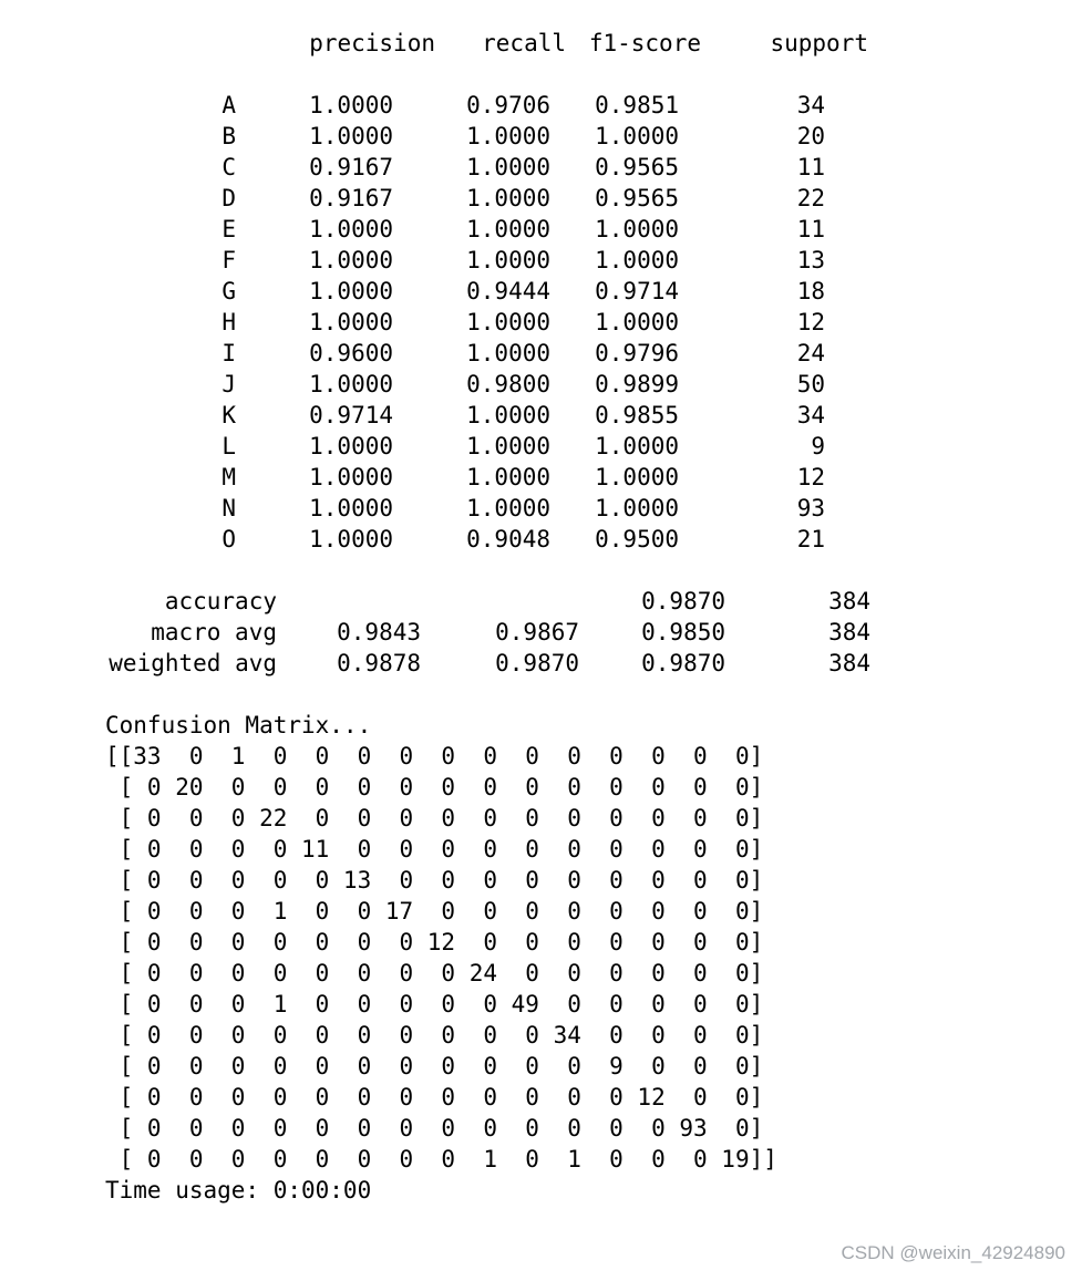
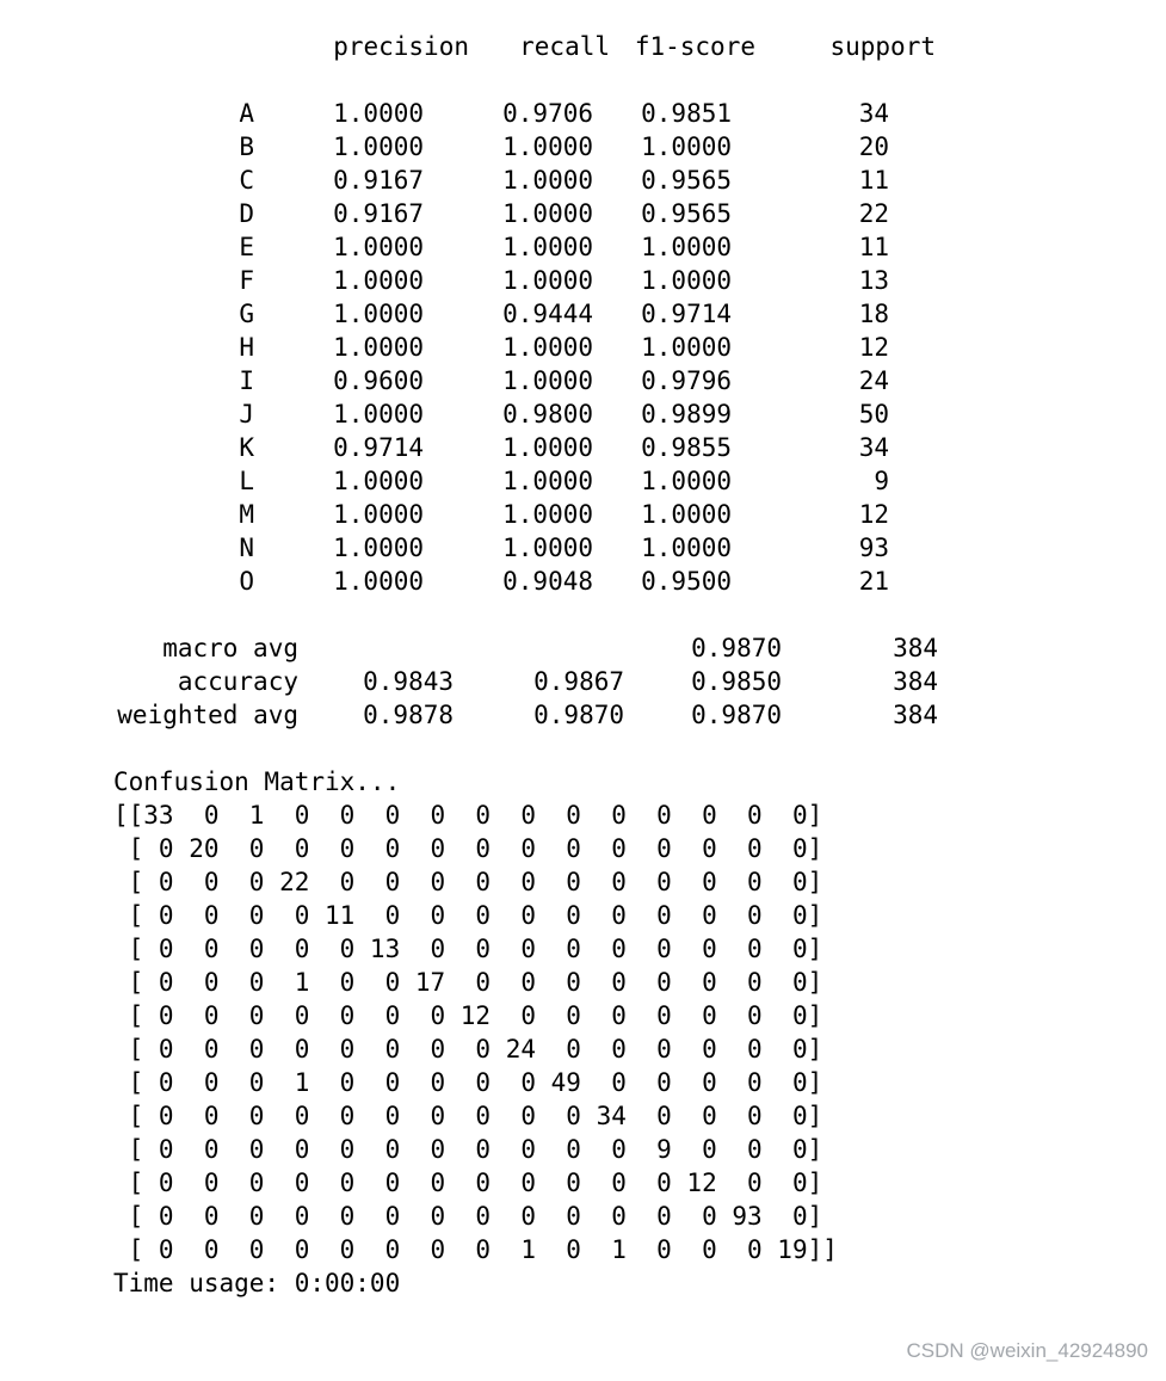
  precision
  recall
  f1-score
  support
  A
  1.0000
  0.9706
  0.9851
  34
  B
  1.0000
  1.0000
  1.0000
  20
  C
  0.9167
  1.0000
  0.9565
  11
  D
  0.9167
  1.0000
  0.9565
  22
  E
  1.0000
  1.0000
  1.0000
  11
  F
  1.0000
  1.0000
  1.0000
  13
  G
  1.0000
  0.9444
  0.9714
  18
  H
  1.0000
  1.0000
  1.0000
  12
  I
  0.9600
  1.0000
  0.9796
  24
  J
  1.0000
  0.9800
  0.9899
  50
  K
  0.9714
  1.0000
  0.9855
  34
  L
  1.0000
  1.0000
  1.0000
  9
  M
  1.0000
  1.0000
  1.0000
  12
  N
  1.0000
  1.0000
  1.0000
  93
  O
  1.0000
  0.9048
  0.9500
  21
- accuracy
+ macro avg
  0.9870
  384
- macro avg
+ accuracy
  0.9843
  0.9867
  0.9850
  384
  weighted avg
  0.9878
  0.9870
  0.9870
  384
  Confusion Matrix...
  [[33 0 1 0 0 0 0 0 0 0 0 0 0 0 0]
  [ 0 20 0 0 0 0 0 0 0 0 0 0 0 0 0]
  [ 0 0 0 22 0 0 0 0 0 0 0 0 0 0 0]
  [ 0 0 0 0 11 0 0 0 0 0 0 0 0 0 0]
  [ 0 0 0 0 0 13 0 0 0 0 0 0 0 0 0]
  [ 0 0 0 1 0 0 17 0 0 0 0 0 0 0 0]
  [ 0 0 0 0 0 0 0 12 0 0 0 0 0 0 0]
  [ 0 0 0 0 0 0 0 0 24 0 0 0 0 0 0]
  [ 0 0 0 1 0 0 0 0 0 49 0 0 0 0 0]
  [ 0 0 0 0 0 0 0 0 0 0 34 0 0 0 0]
  [ 0 0 0 0 0 0 0 0 0 0 0 9 0 0 0]
  [ 0 0 0 0 0 0 0 0 0 0 0 0 12 0 0]
  [ 0 0 0 0 0 0 0 0 0 0 0 0 0 93 0]
  [ 0 0 0 0 0 0 0 0 1 0 1 0 0 0 19]]
  Time usage: 0:00:00
  CSDN @weixin_42924890
